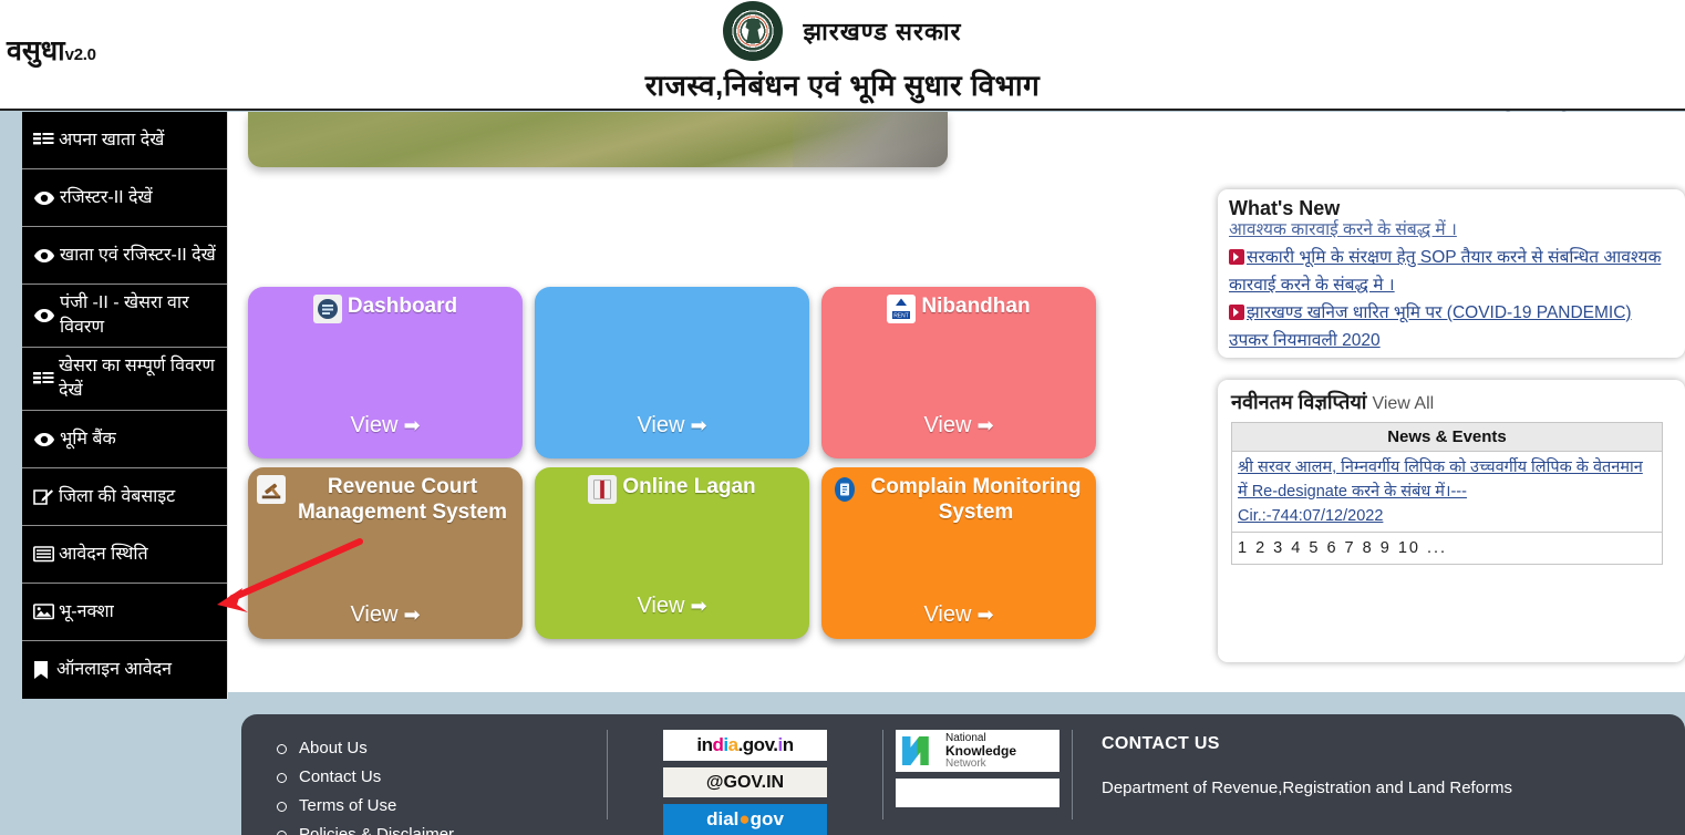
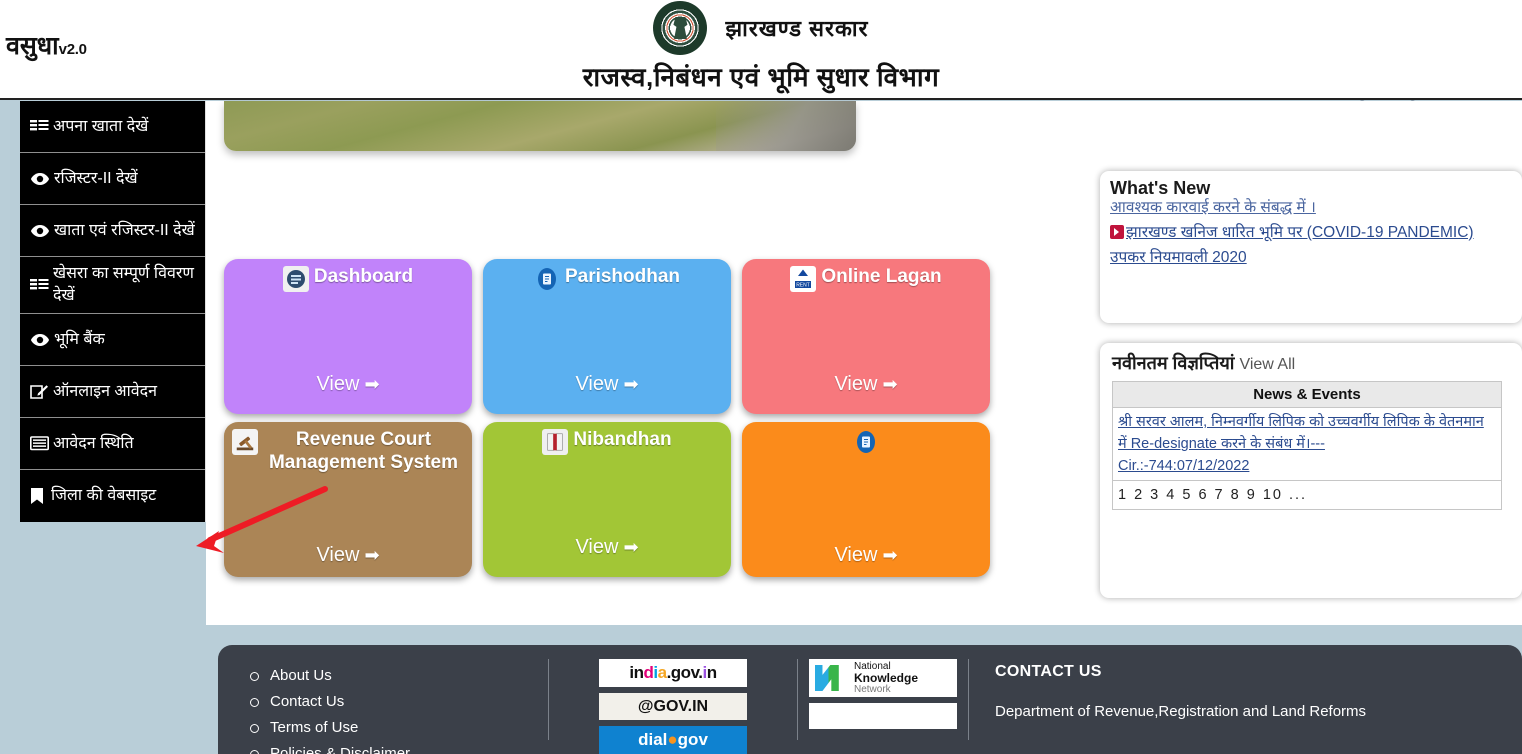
  वसुधाv2.0
  झारखण्ड सरकार
  राजस्व,निबंधन एवं भूमि सुधार विभाग
  Dashboard
  View ➡
+ Parishodhan
  View ➡
- Nibandhan
+ Online Lagan
  View ➡
  Revenue Court Management System
  View ➡
- Online Lagan
+ Nibandhan
  View ➡
- Complain Monitoring System
  View ➡
  What's New
  आवश्यक कारवाई करने के संबद्ध में ।
- सरकारी भूमि के संरक्षण हेतु SOP तैयार करने से संबन्धित आवश्यक कारवाई करने के संबद्ध मे ।
  झारखण्ड खनिज धारित भूमि पर (COVID-19 PANDEMIC) उपकर नियमावली 2020
  नवीनतम विज्ञप्तियां View All
  News & Events
  श्री सरवर आलम, निम्नवर्गीय लिपिक को उच्चवर्गीय लिपिक के वेतनमान में Re-designate करने के संबंध में।--- Cir.:-744:07/12/2022
  1 2 3 4 5 6 7 8 9 10 ...
  अपना खाता देखें
  रजिस्टर-II देखें
  खाता एवं रजिस्टर-II देखें
- पंजी -II - खेसरा वार विवरण
  खेसरा का सम्पूर्ण विवरण देखें
  भूमि बैंक
- जिला की वेबसाइट
+ ऑनलाइन आवेदन
  आवेदन स्थिति
- भू-नक्शा
- ऑनलाइन आवेदन
+ जिला की वेबसाइट
  About Us
  Contact Us
  Terms of Use
  india.gov.in
  @GOV.IN
  dial●gov
  National
  Knowledge
  Network
  CONTACT US
  Department of Revenue,Registration and Land Reforms
